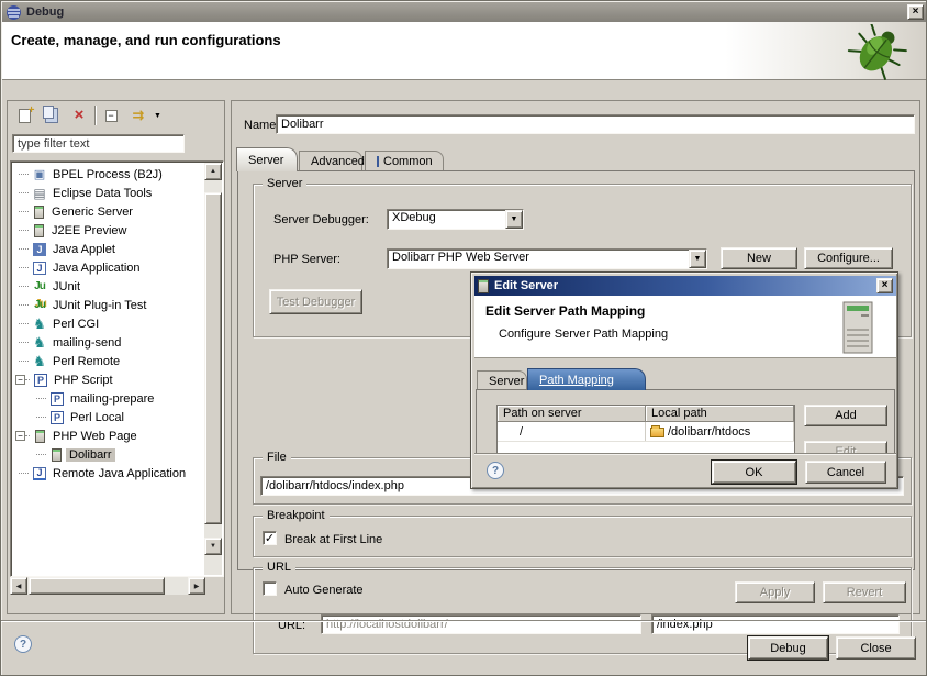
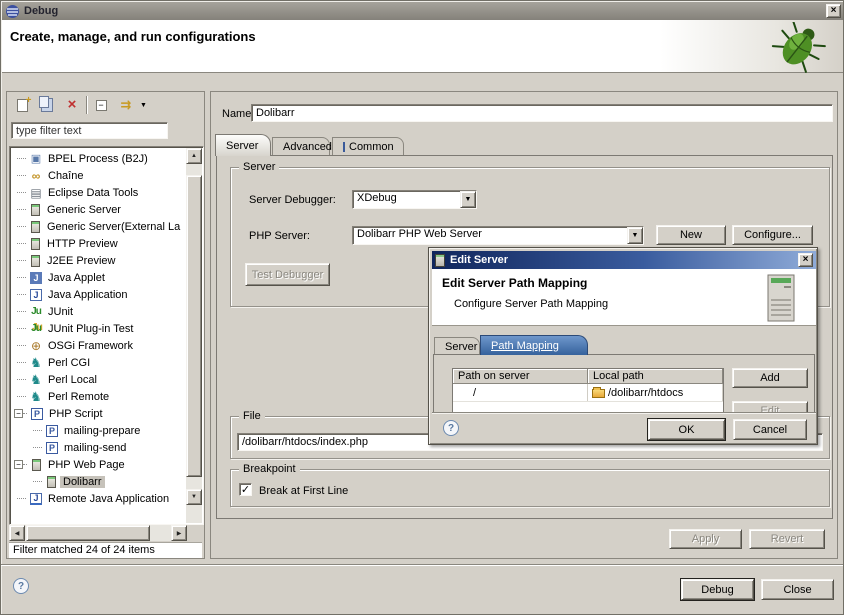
  Debug
  ×
  Create, manage, and run configurations
  +
  ×
  −
  ⇉
  type filter text
  ▣
  BPEL Process (B2J)
+ ∞
+ Chaîne
  ▤
  Eclipse Data Tools
  Generic Server
+ Generic Server(External La
+ HTTP Preview
  J2EE Preview
  J
  Java Applet
  J
  Java Application
  Ju
  JUnit
  Ju
  JUnit Plug-in Test
+ ⊕
+ OSGi Framework
  ♞
  Perl CGI
  ♞
- mailing-send
+ Perl Local
  ♞
  Perl Remote
  −
  P
  PHP Script
  P
  mailing-prepare
  P
- Perl Local
+ mailing-send
  −
  PHP Web Page
  Dolibarr
  J
  Remote Java Application
+ Filter matched 24 of 24 items
  Name
  Dolibarr
  Server
  Advanced
  Common
  Server
  Server Debugger:
  XDebug
  PHP Server:
  Dolibarr PHP Web Server
  New
  Configure...
  Test Debugger
  File
  /dolibarr/htdocs/index.php
  Breakpoint
  ✓
  Break at First Line
- URL
- Auto Generate
- URL:
- http://localhostdolibarr/
- /index.php
  Apply
  Revert
  ?
  Debug
  Close
  Edit Server
  ×
  Edit Server Path Mapping
  Configure Server Path Mapping
  Server
  Path Mapping
  Path on server
  Local path
  /
  /dolibarr/htdocs
  Add
  Edit
  ?
  OK
  Cancel
